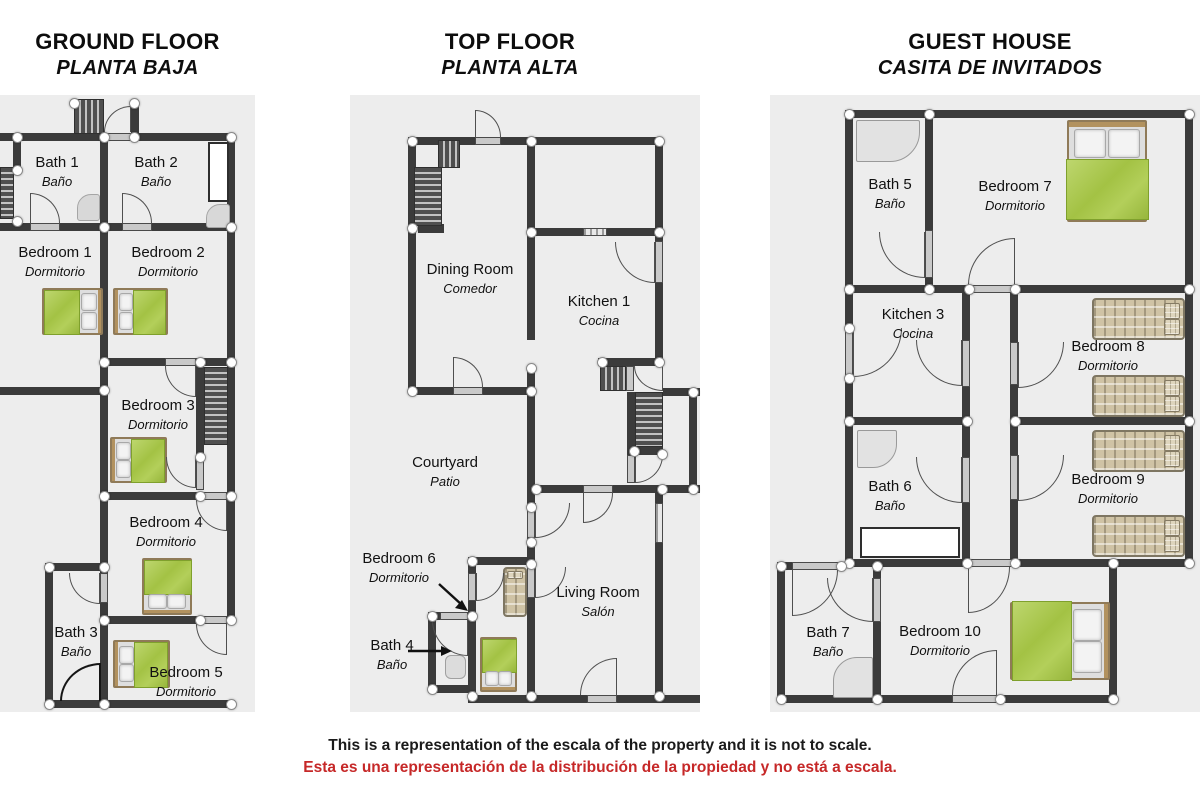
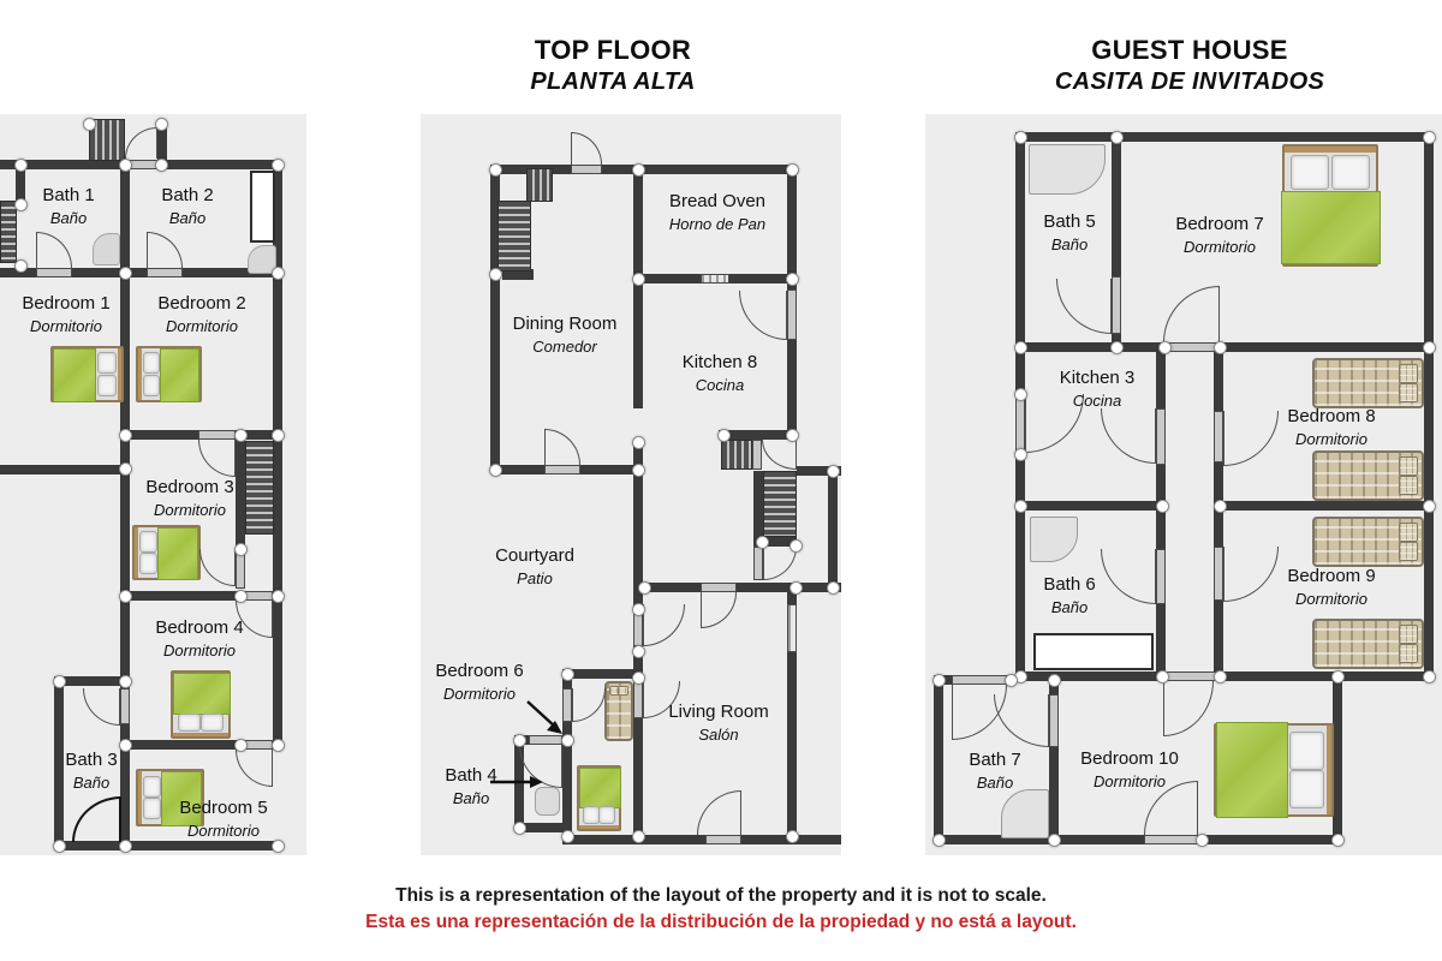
- GROUND FLOOR
- PLANTA BAJA
  TOP FLOOR
  PLANTA ALTA
  GUEST HOUSE
  CASITA DE INVITADOS
  Bath 1
  Baño
  Bath 2
  Baño
  Bedroom 1
  Dormitorio
  Bedroom 2
  Dormitorio
  Bedroom 3
  Dormitorio
  Bedroom 4
  Dormitorio
  Bath 3
  Baño
  Bedroom 5
  Dormitorio
+ Bread Oven
+ Horno de Pan
  Dining Room
  Comedor
- Kitchen 1
+ Kitchen 8
  Cocina
  Courtyard
  Patio
  Bedroom 6
  Dormitorio
  Bath 4
  Baño
  Living Room
  Salón
  Bath 5
  Baño
  Bedroom 7
  Dormitorio
  Kitchen 3
  Cocina
  Bedroom 8
  Dormitorio
  Bath 6
  Baño
  Bedroom 9
  Dormitorio
  Bath 7
  Baño
  Bedroom 10
  Dormitorio
- This is a representation of the escala of the property and it is not to scale.
+ This is a representation of the layout of the property and it is not to scale.
- Esta es una representación de la distribución de la propiedad y no está a escala.
+ Esta es una representación de la distribución de la propiedad y no está a layout.
